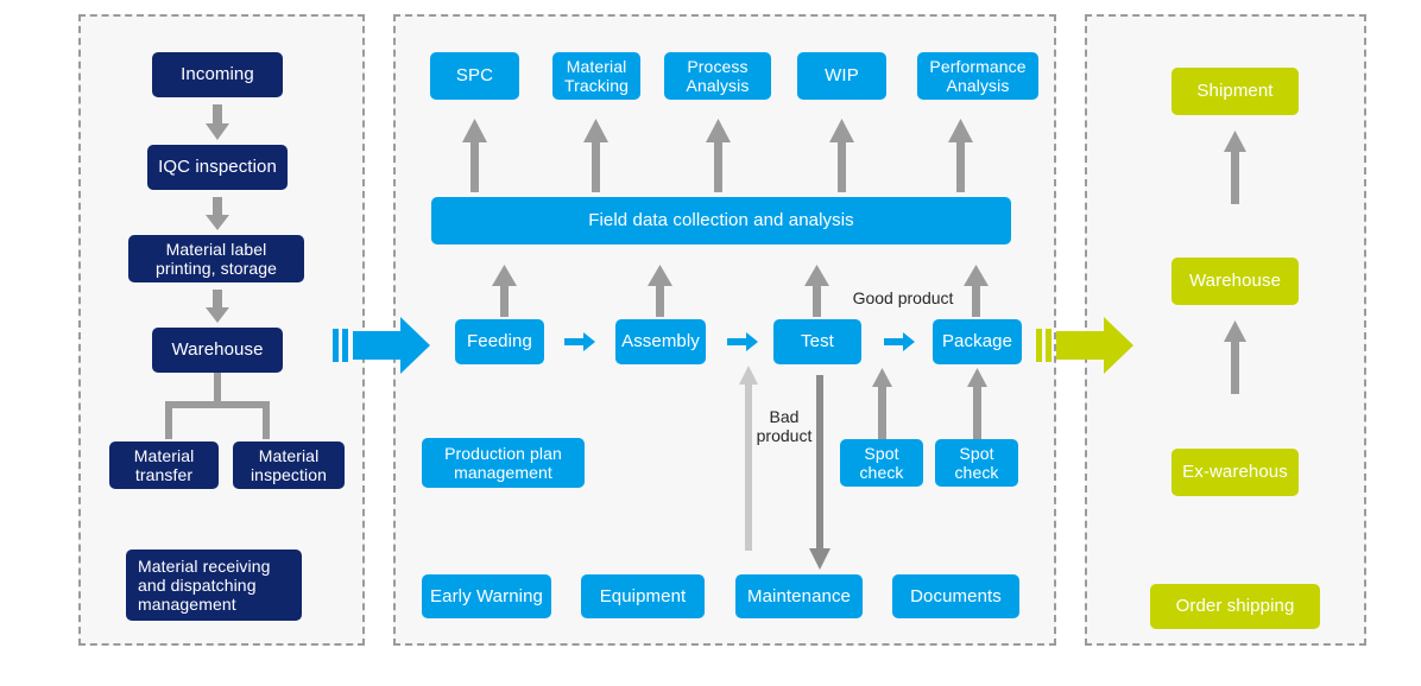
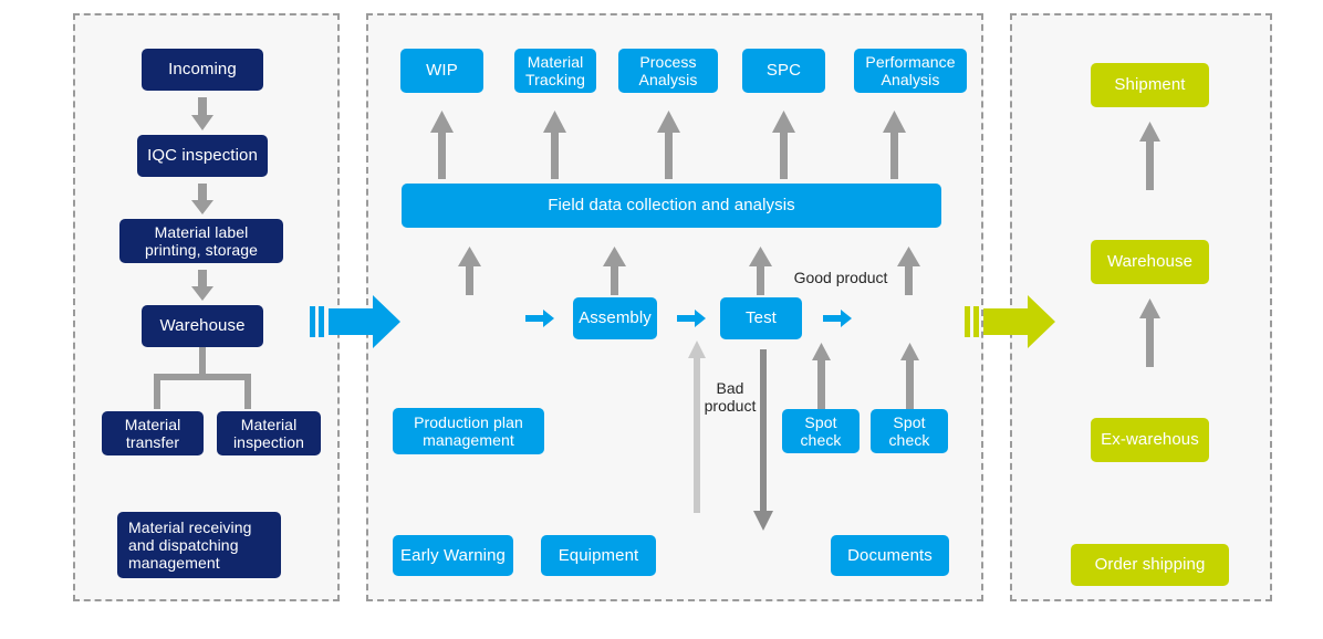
  Incoming
  IQC inspection
  Material label
  printing, storage
  Warehouse
  Material
  transfer
  Material
  inspection
  Material receiving
  and dispatching
  management
- SPC
+ WIP
  Material
  Tracking
  Process
  Analysis
- WIP
+ SPC
  Performance
  Analysis
  Field data collection and analysis
  Good product
- Feeding
  Assembly
  Test
- Package
  Bad
  product
  Production plan
  management
  Spot
  check
  Spot
  check
  Early Warning
  Equipment
- Maintenance
  Documents
  Shipment
  Warehouse
  Ex-warehous
  Order shipping
